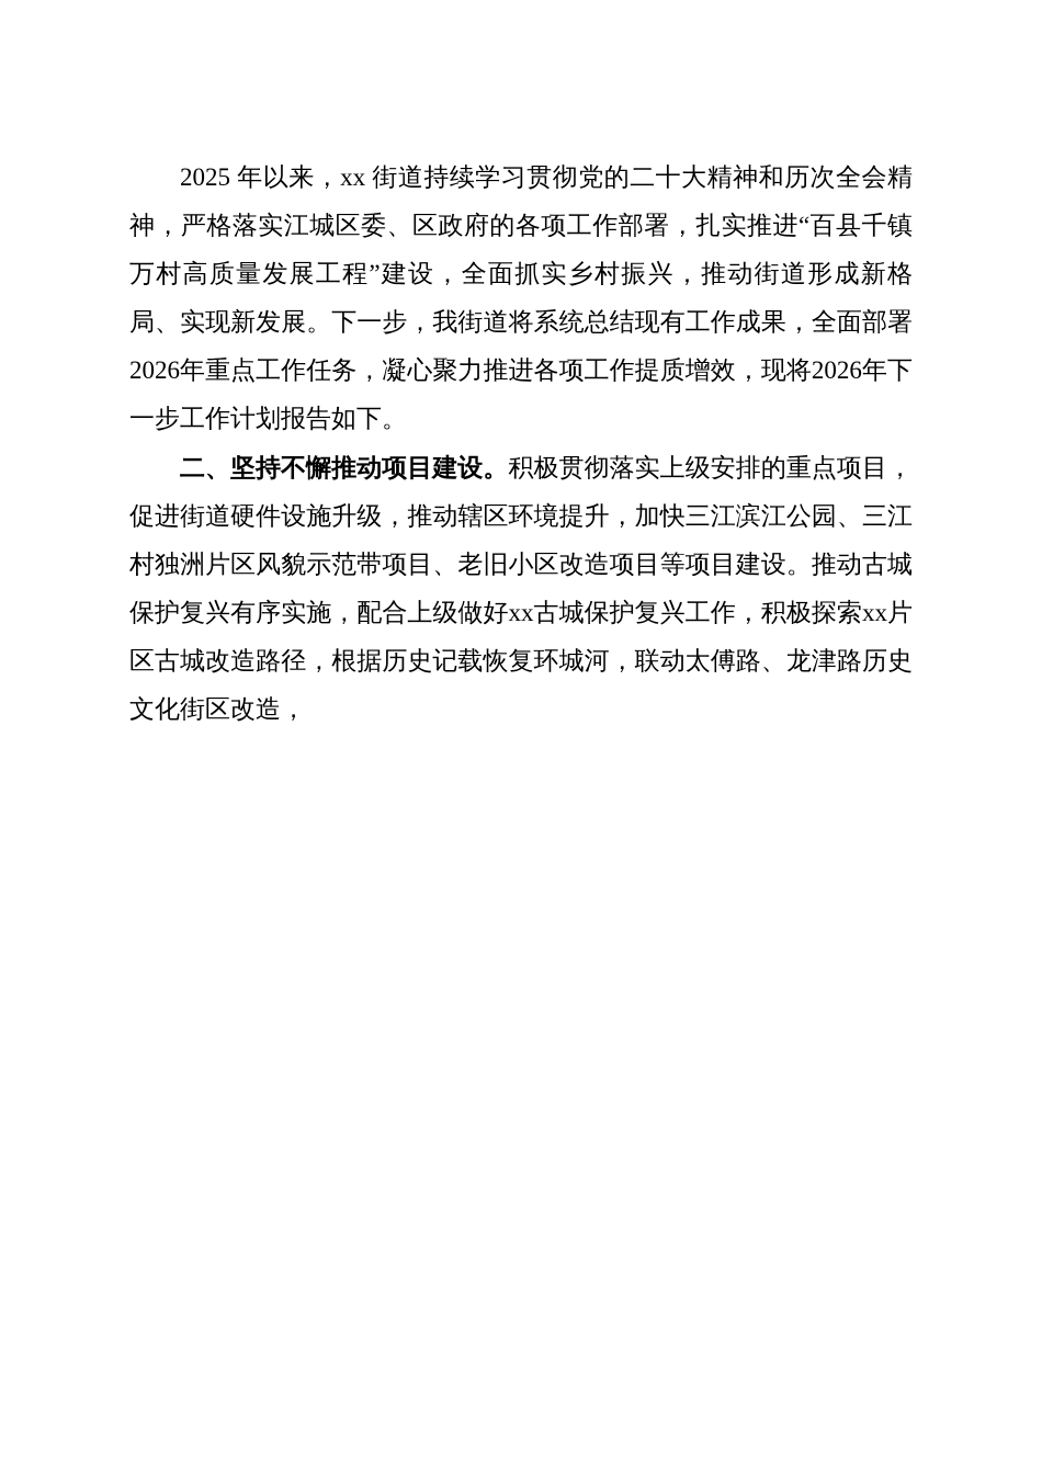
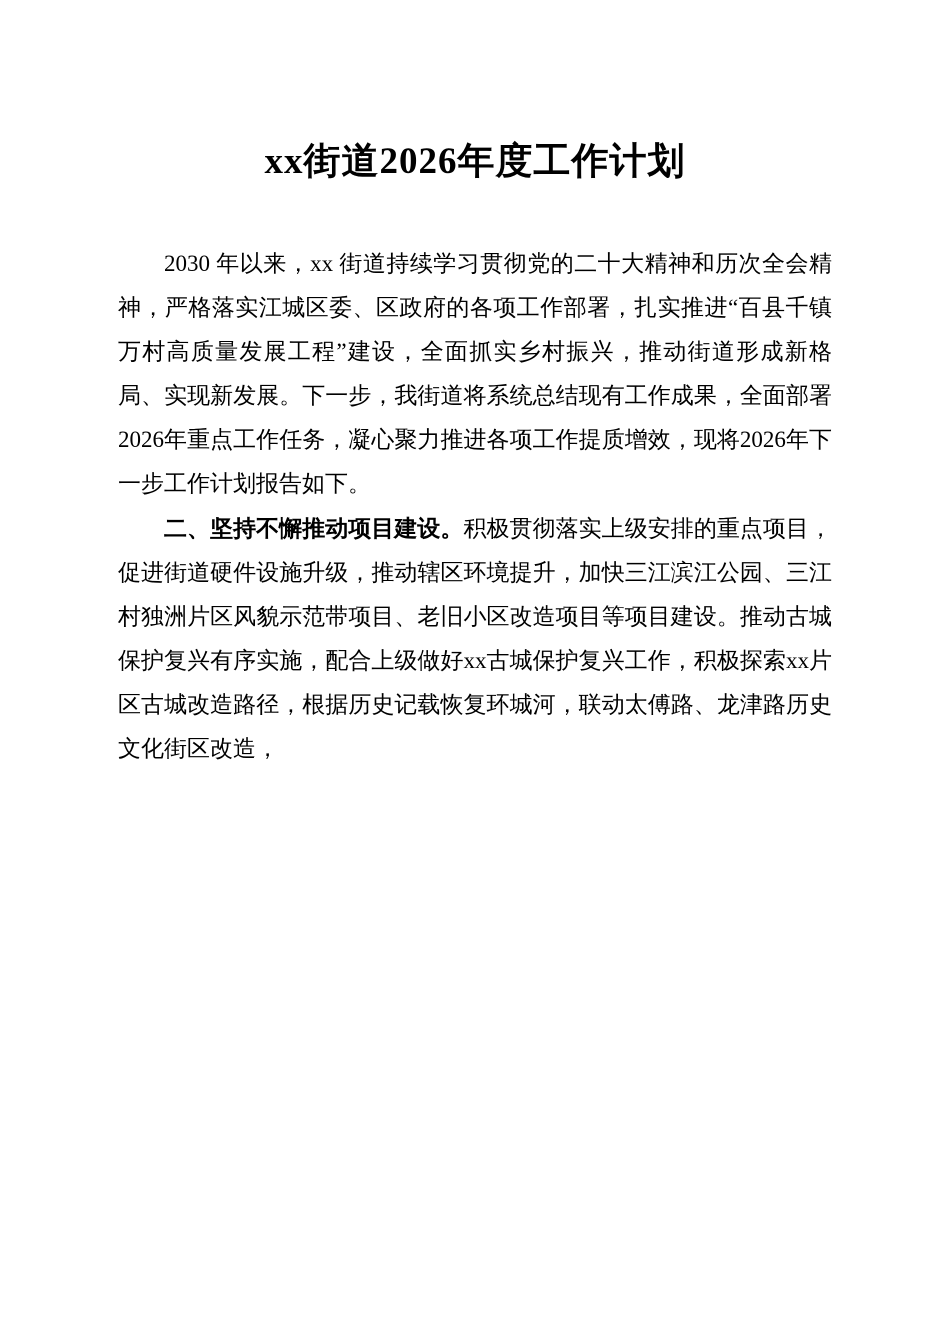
+ xx街道2026年度工作计划
- 2025 年以来，xx 街道持续学习贯彻党的二十大精神和历次全会精神，严格落实江城区委、区政府的各项工作部署，扎实推进“百县千镇万村高质量发展工程”建设，全面抓实乡村振兴，推动街道形成新格局、实现新发展。下一步，我街道将系统总结现有工作成果，全面部署2026年重点工作任务，凝心聚力推进各项工作提质增效，现将2026年下一步工作计划报告如下。
+ 2030 年以来，xx 街道持续学习贯彻党的二十大精神和历次全会精神，严格落实江城区委、区政府的各项工作部署，扎实推进“百县千镇万村高质量发展工程”建设，全面抓实乡村振兴，推动街道形成新格局、实现新发展。下一步，我街道将系统总结现有工作成果，全面部署2026年重点工作任务，凝心聚力推进各项工作提质增效，现将2026年下一步工作计划报告如下。
  二、坚持不懈推动项目建设。积极贯彻落实上级安排的重点项目，促进街道硬件设施升级，推动辖区环境提升，加快三江滨江公园、三江村独洲片区风貌示范带项目、老旧小区改造项目等项目建设。推动古城保护复兴有序实施，配合上级做好xx古城保护复兴工作，积极探索xx片区古城改造路径，根据历史记载恢复环城河，联动太傅路、龙津路历史文化街区改造，
